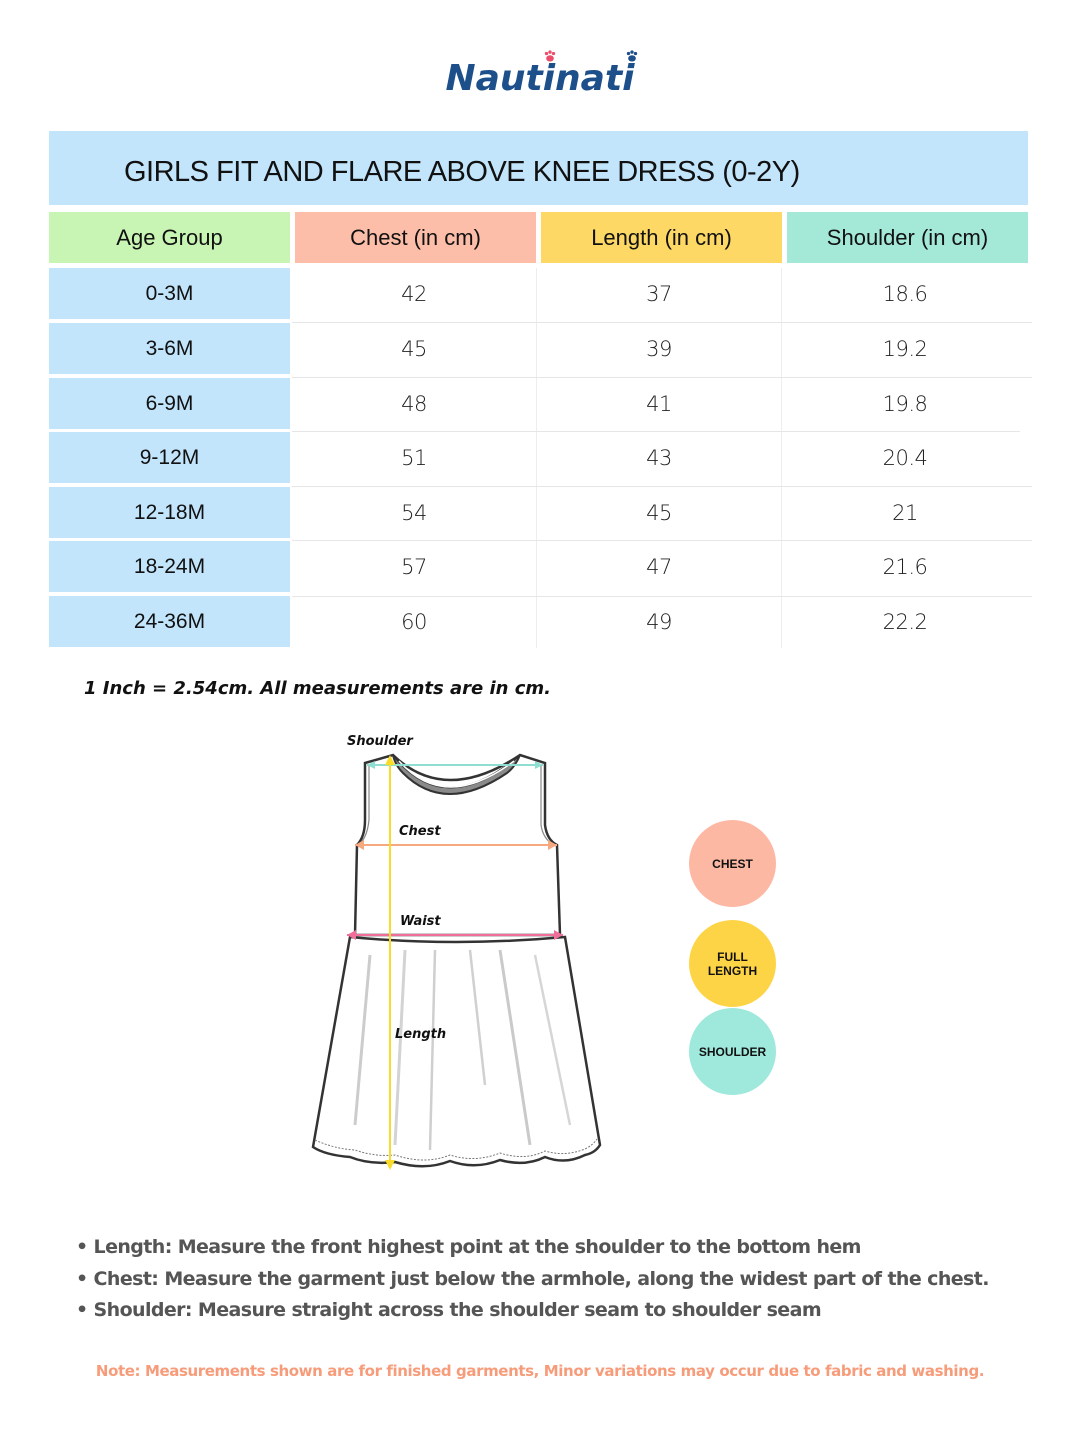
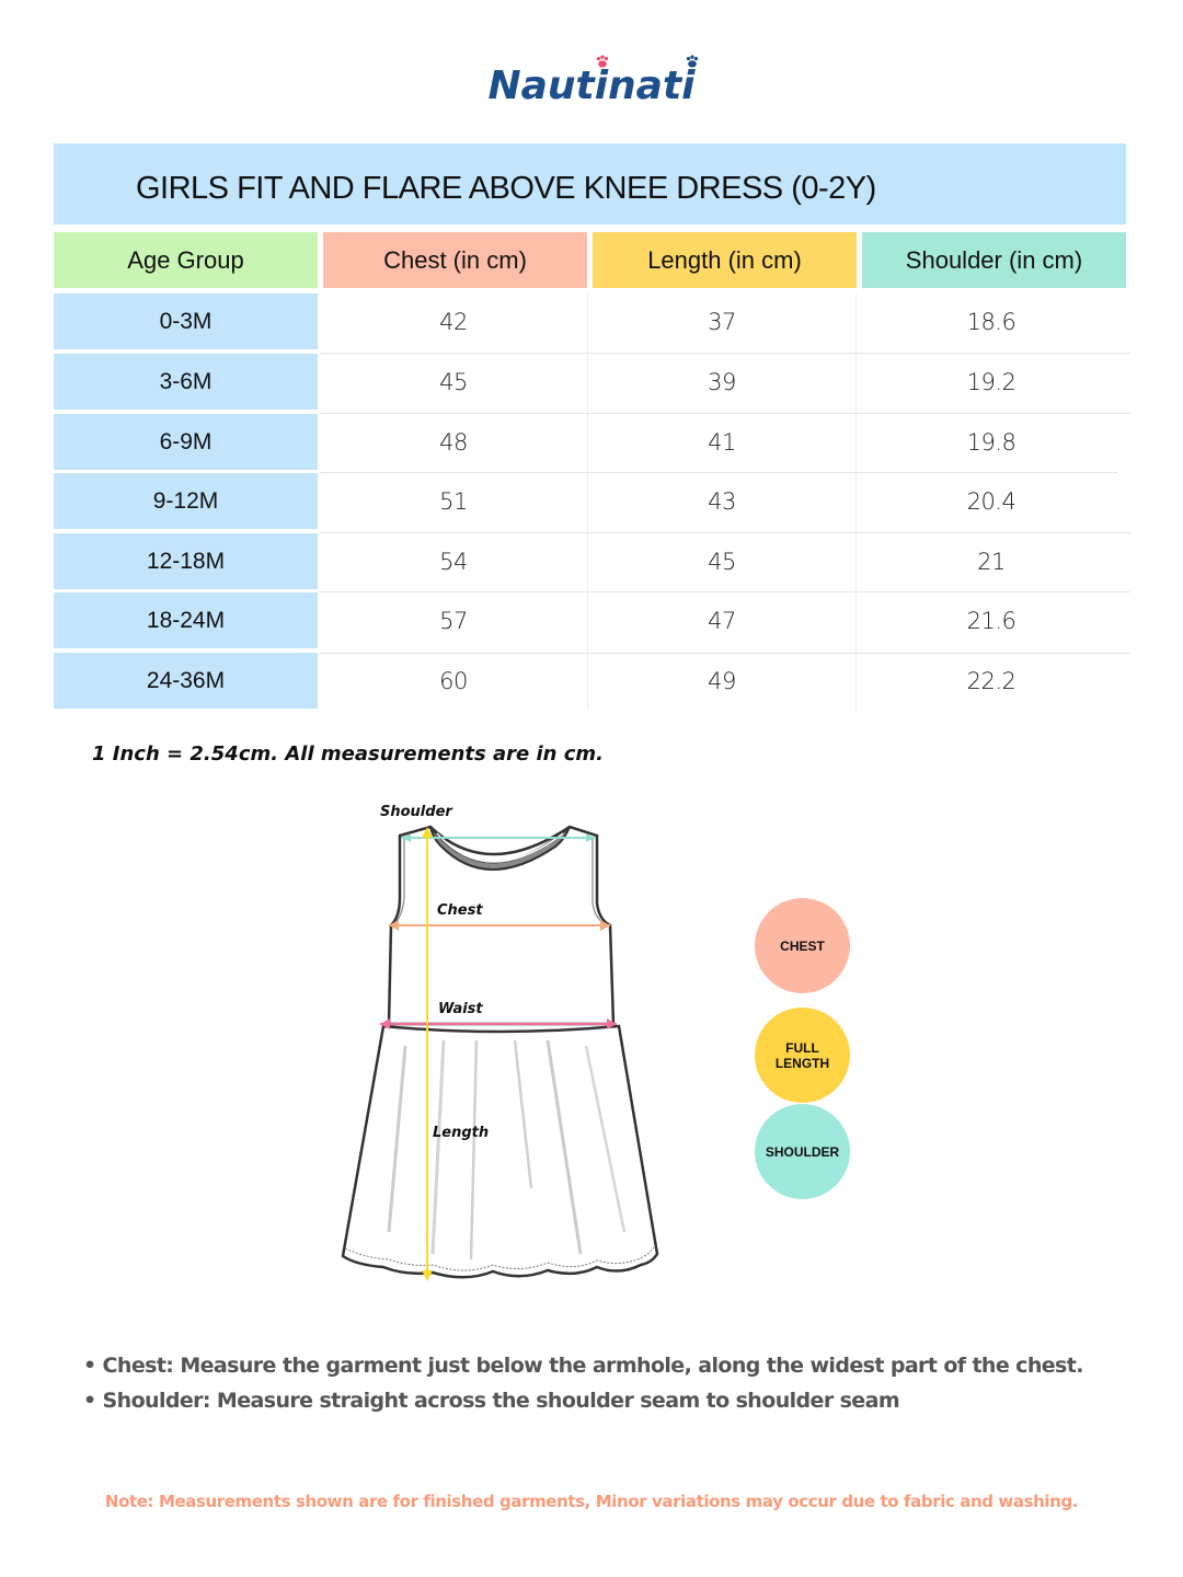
  Nautinati
  GIRLS FIT AND FLARE ABOVE KNEE DRESS (0-2Y)
  Age Group
  Chest (in cm)
  Length (in cm)
  Shoulder (in cm)
  0-3M
  42
  37
  18.6
  3-6M
  45
  39
  19.2
  6-9M
  48
  41
  19.8
  9-12M
  51
  43
  20.4
  12-18M
  54
  45
  21
  18-24M
  57
  47
  21.6
  24-36M
  60
  49
  22.2
  1 Inch = 2.54cm. All measurements are in cm.
  Shoulder
  Chest
  Waist
  Length
  CHEST
  FULL
  LENGTH
  SHOULDER
- • Length: Measure the front highest point at the shoulder to the bottom hem
  • Chest: Measure the garment just below the armhole, along the widest part of the chest.
  • Shoulder: Measure straight across the shoulder seam to shoulder seam
  Note: Measurements shown are for finished garments, Minor variations may occur due to fabric and washing.
